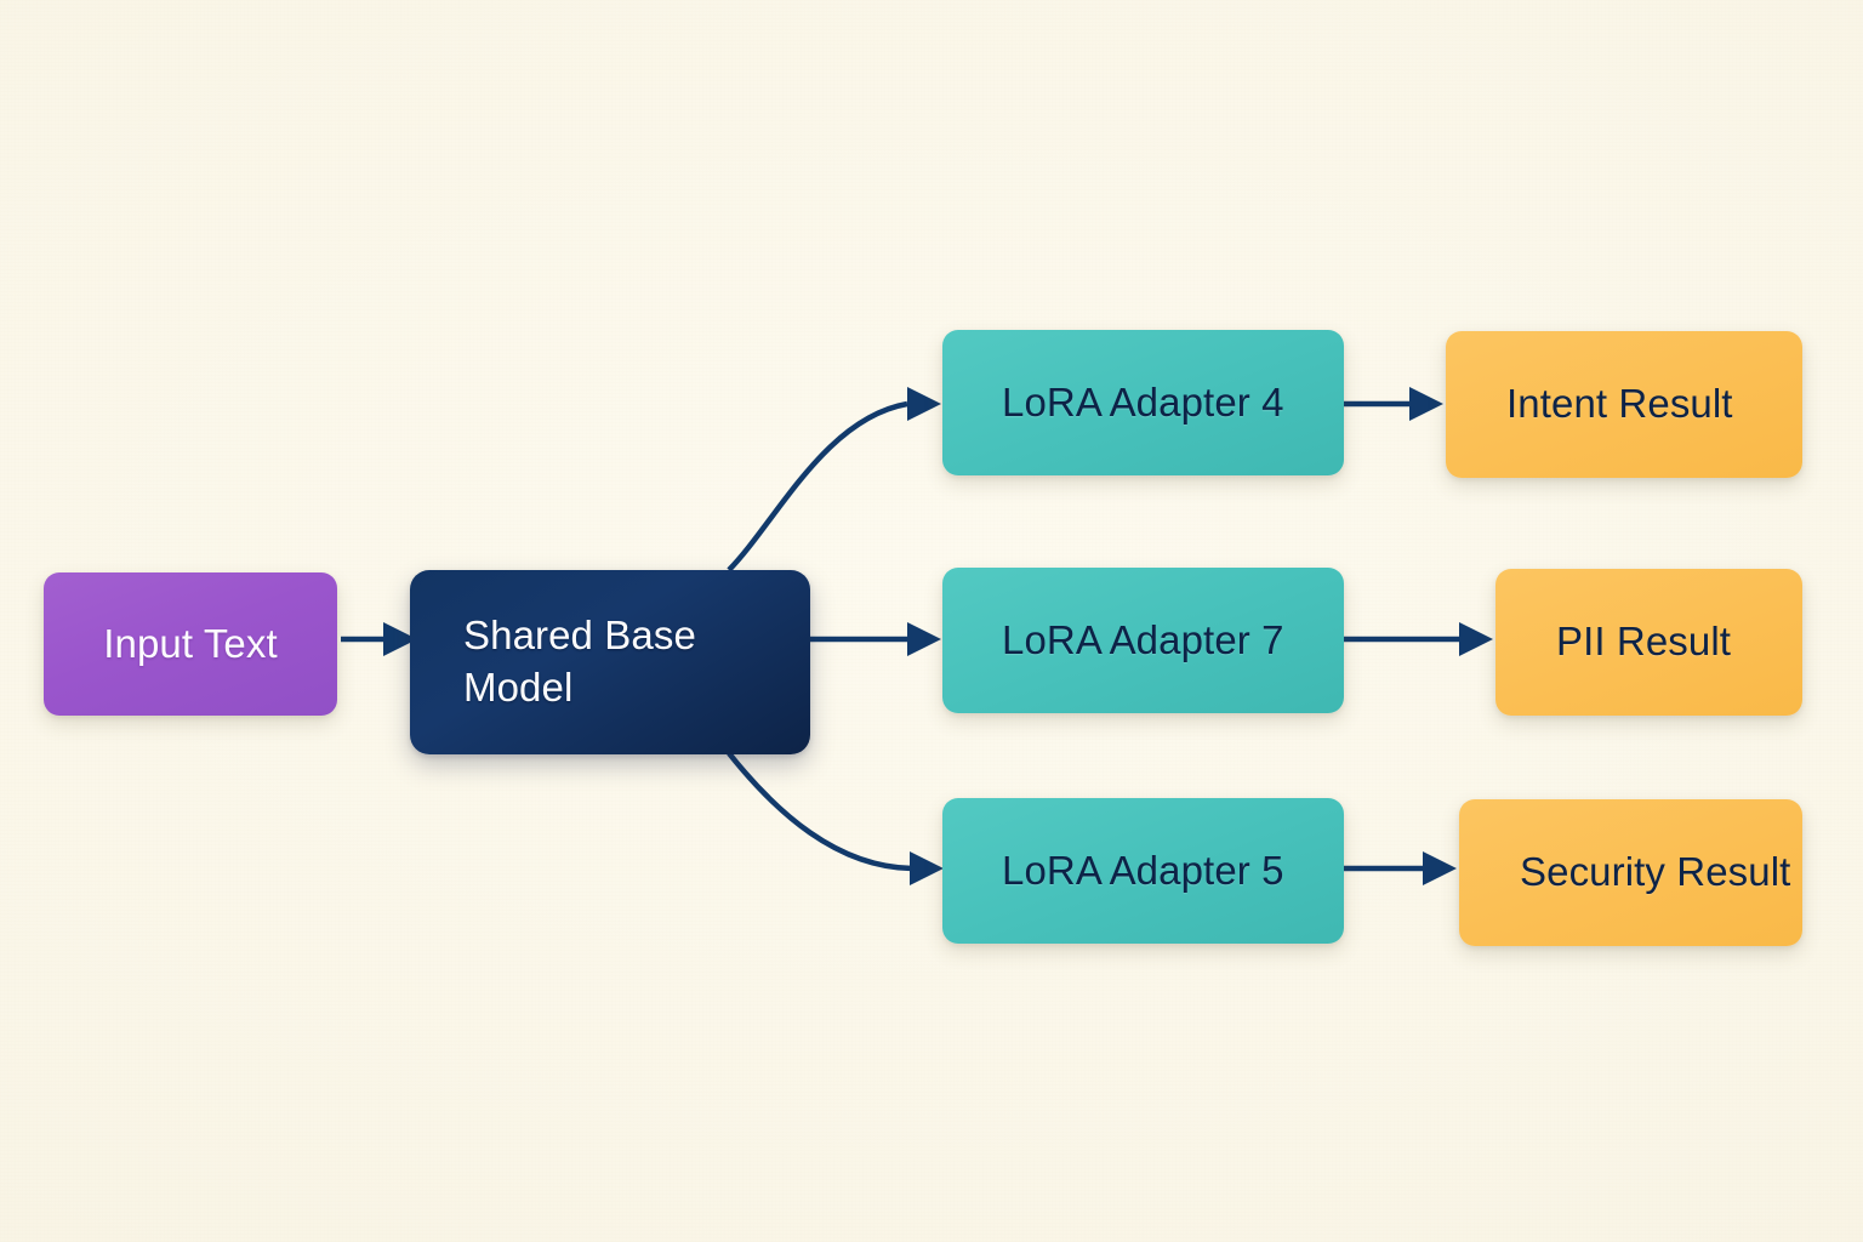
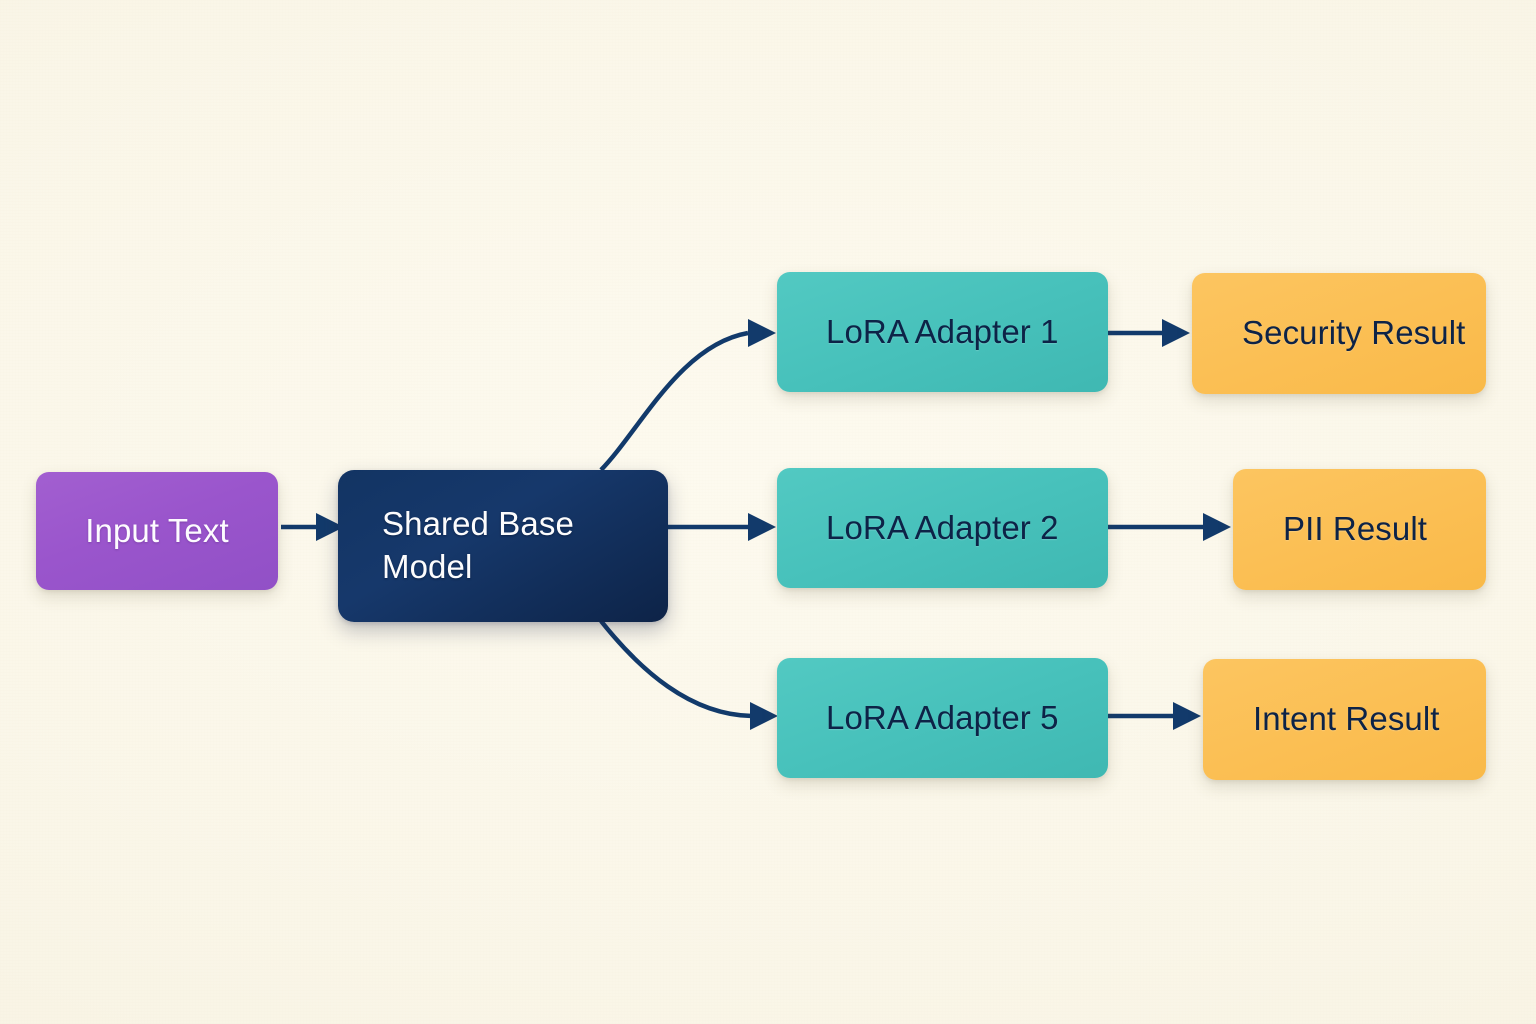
  Input Text
  Shared Base
  Model
- LoRA Adapter 4
+ LoRA Adapter 1
- LoRA Adapter 7
+ LoRA Adapter 2
  LoRA Adapter 5
- Intent Result
+ Security Result
  PII Result
- Security Result
+ Intent Result
